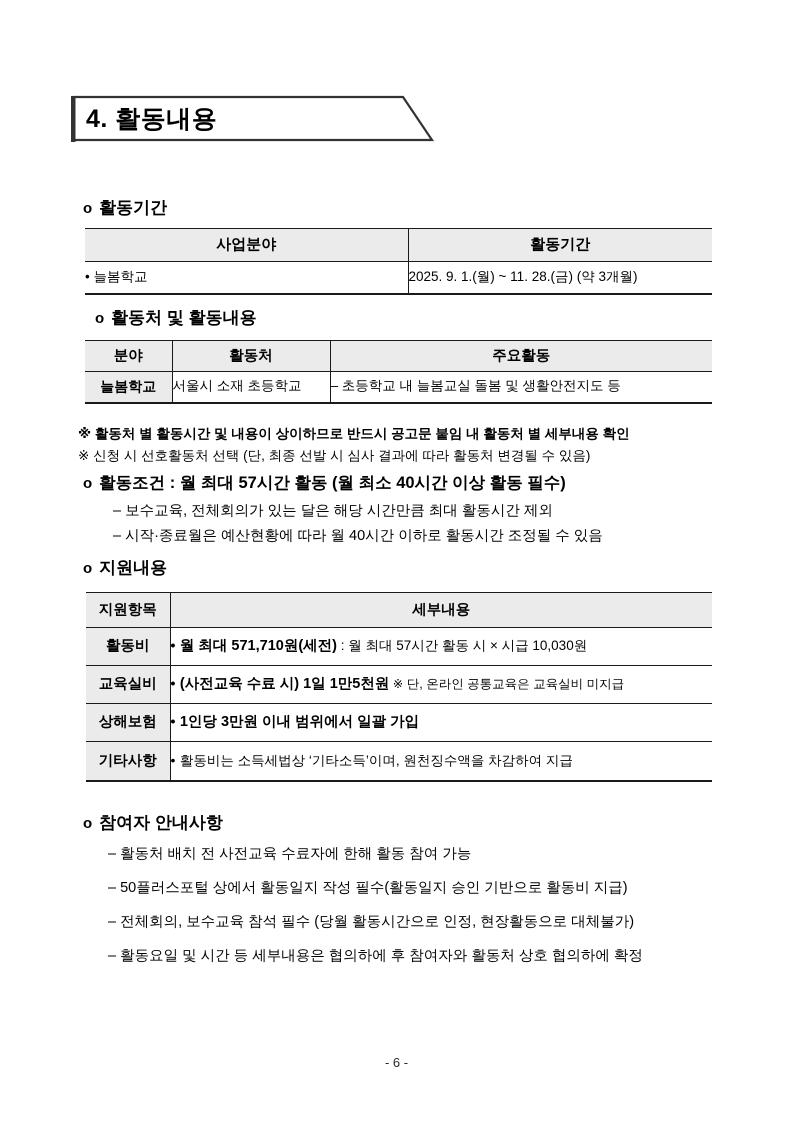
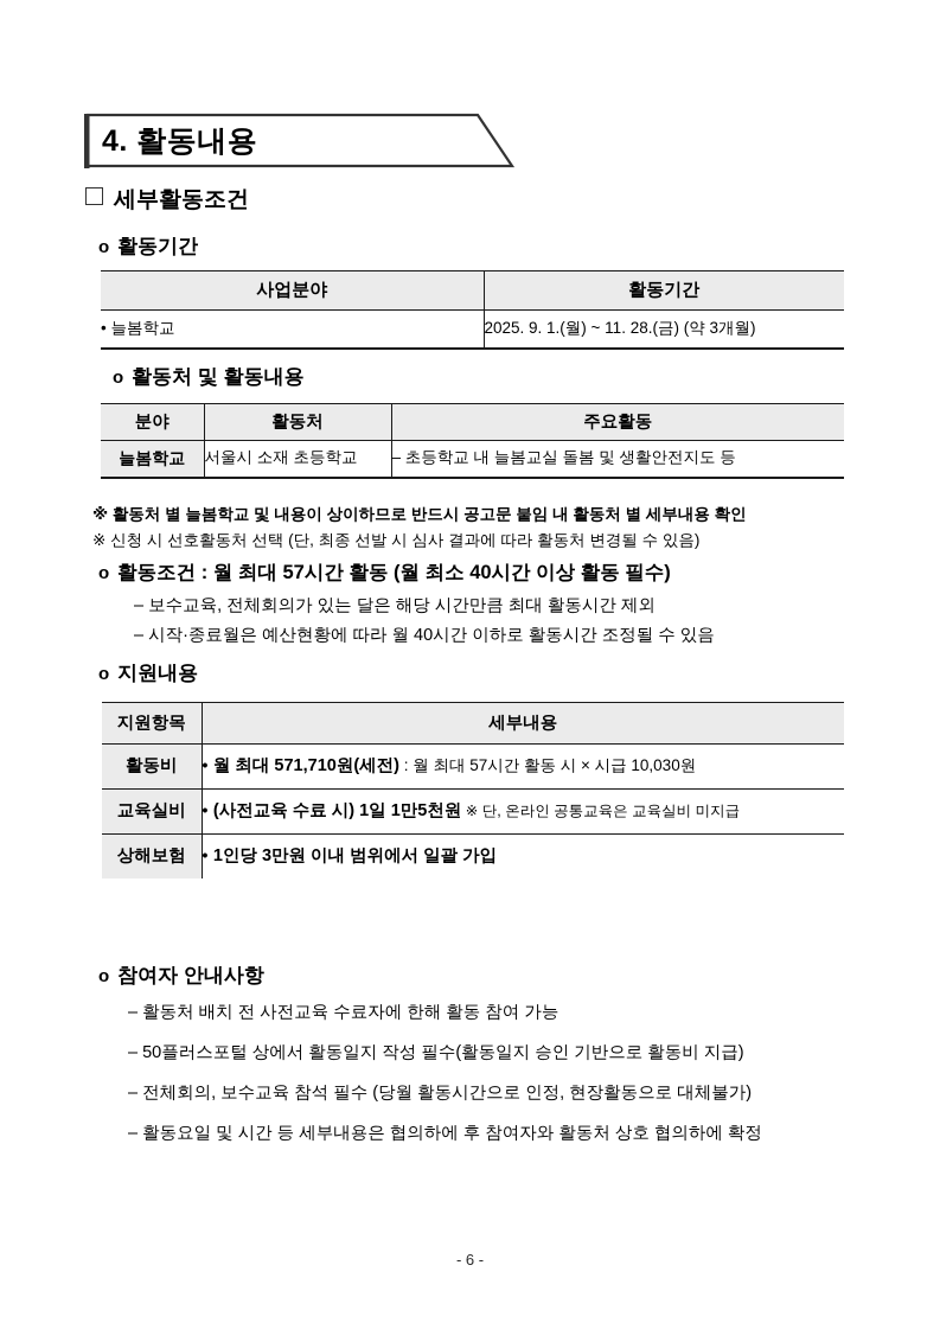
  4. 활동내용
+ 세부활동조건
  o 활동기간
  사업분야	활동기간
  • 늘봄학교	2025. 9. 1.(월) ~ 11. 28.(금) (약 3개월)
  o 활동처 및 활동내용
  분야	활동처	주요활동
  늘봄학교	서울시 소재 초등학교	– 초등학교 내 늘봄교실 돌봄 및 생활안전지도 등
- ※ 활동처 별 활동시간 및 내용이 상이하므로 반드시 공고문 붙임 내 활동처 별 세부내용 확인
+ ※ 활동처 별 늘봄학교 및 내용이 상이하므로 반드시 공고문 붙임 내 활동처 별 세부내용 확인
  ※ 신청 시 선호활동처 선택 (단, 최종 선발 시 심사 결과에 따라 활동처 변경될 수 있음)
  o 활동조건 : 월 최대 57시간 활동 (월 최소 40시간 이상 활동 필수)
  – 보수교육, 전체회의가 있는 달은 해당 시간만큼 최대 활동시간 제외
  – 시작·종료월은 예산현황에 따라 월 40시간 이하로 활동시간 조정될 수 있음
  o 지원내용
  지원항목	세부내용
  활동비	• 월 최대 571,710원(세전) : 월 최대 57시간 활동 시 × 시급 10,030원
  교육실비	• (사전교육 수료 시) 1일 1만5천원 ※ 단, 온라인 공통교육은 교육실비 미지급
  상해보험	• 1인당 3만원 이내 범위에서 일괄 가입
- 기타사항	• 활동비는 소득세법상 ‘기타소득’이며, 원천징수액을 차감하여 지급
  o 참여자 안내사항
  – 활동처 배치 전 사전교육 수료자에 한해 활동 참여 가능
  – 50플러스포털 상에서 활동일지 작성 필수(활동일지 승인 기반으로 활동비 지급)
  – 전체회의, 보수교육 참석 필수 (당월 활동시간으로 인정, 현장활동으로 대체불가)
  – 활동요일 및 시간 등 세부내용은 협의하에 후 참여자와 활동처 상호 협의하에 확정
  - 6 -
